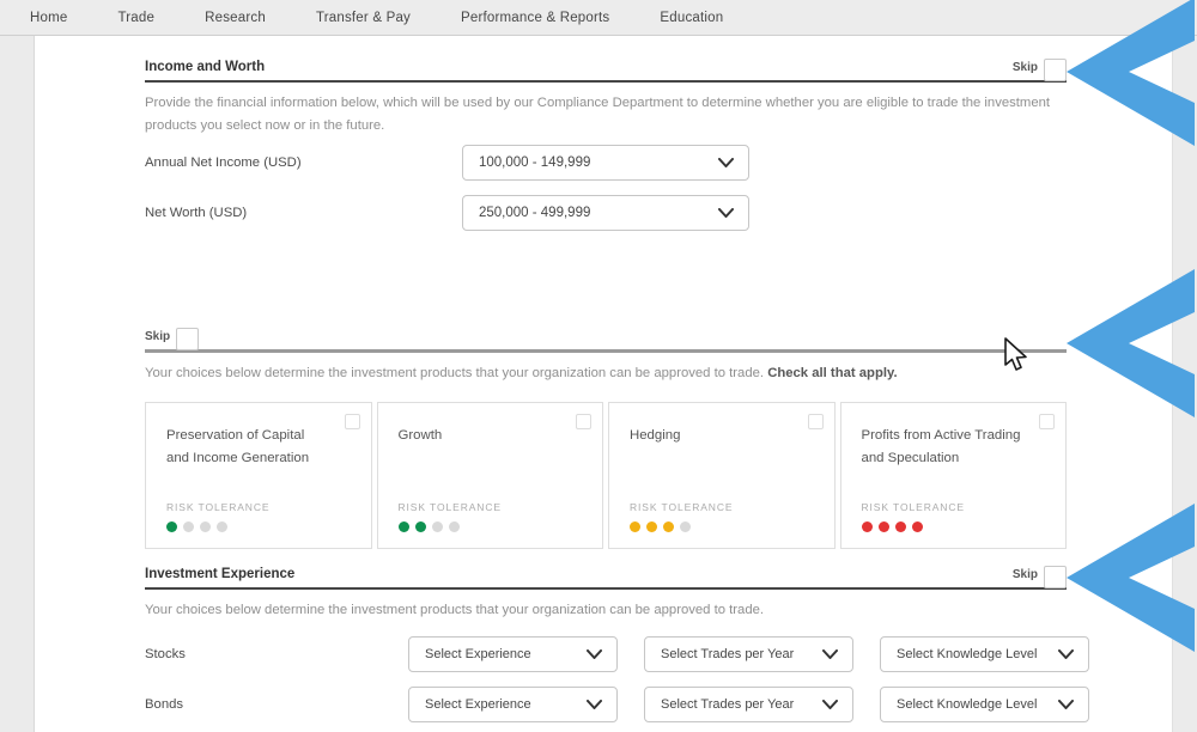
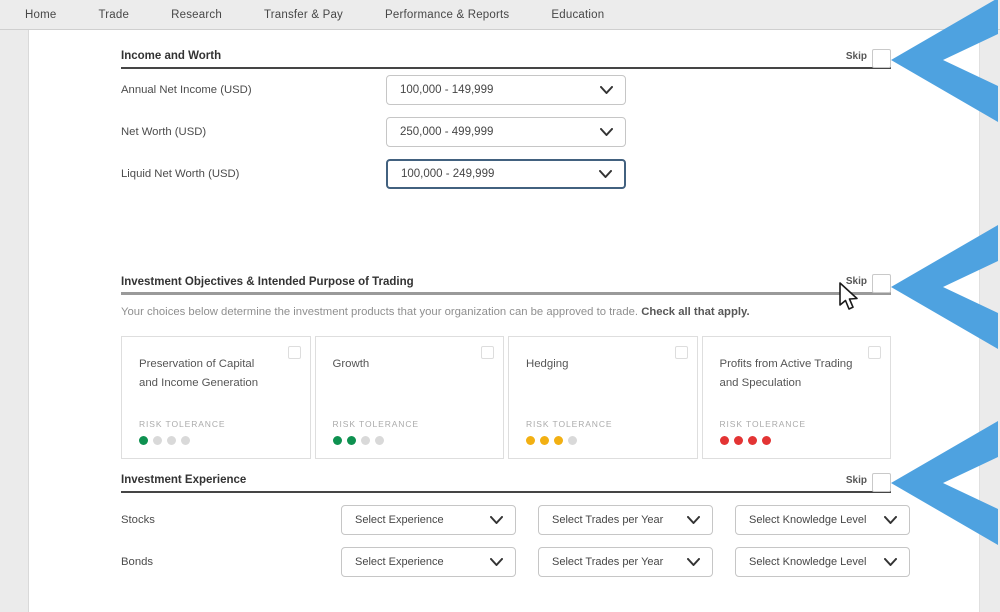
  Home
  Trade
  Research
  Transfer & Pay
  Performance & Reports
  Education
  Income and Worth
  Skip
- Provide the financial information below, which will be used by our Compliance Department to determine whether you are eligible to trade the investment products you select now or in the future.
  Annual Net Income (USD)
  100,000 - 149,999
  Net Worth (USD)
  250,000 - 499,999
+ Liquid Net Worth (USD)
+ 100,000 - 249,999
+ Investment Objectives & Intended Purpose of Trading
  Skip
  Your choices below determine the investment products that your organization can be approved to trade. Check all that apply.
  Preservation of Capital and Income Generation
  RISK TOLERANCE
  Growth
  RISK TOLERANCE
  Hedging
  RISK TOLERANCE
  Profits from Active Trading and Speculation
  RISK TOLERANCE
  Investment Experience
  Skip
- Your choices below determine the investment products that your organization can be approved to trade.
  Stocks
  Select Experience
  Select Trades per Year
  Select Knowledge Level
  Bonds
  Select Experience
  Select Trades per Year
  Select Knowledge Level
